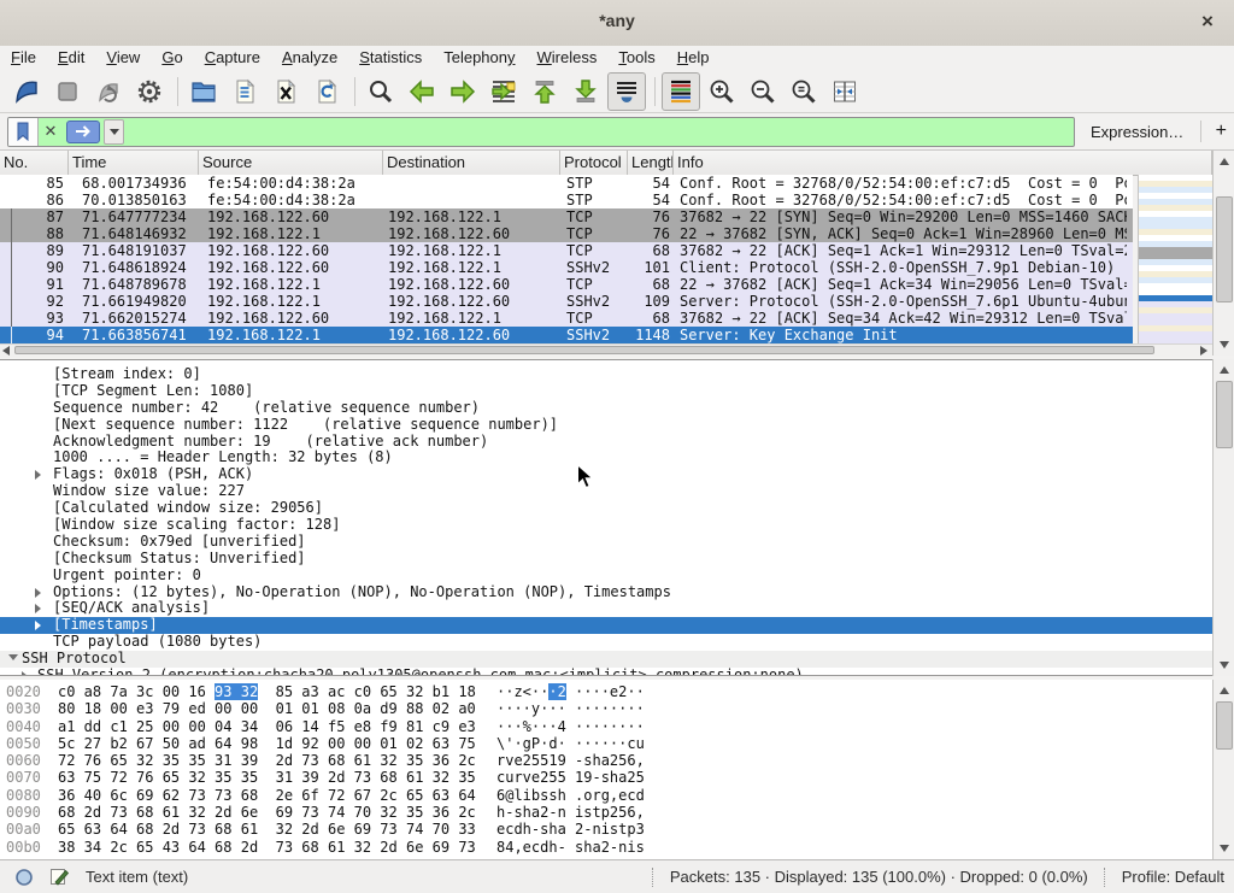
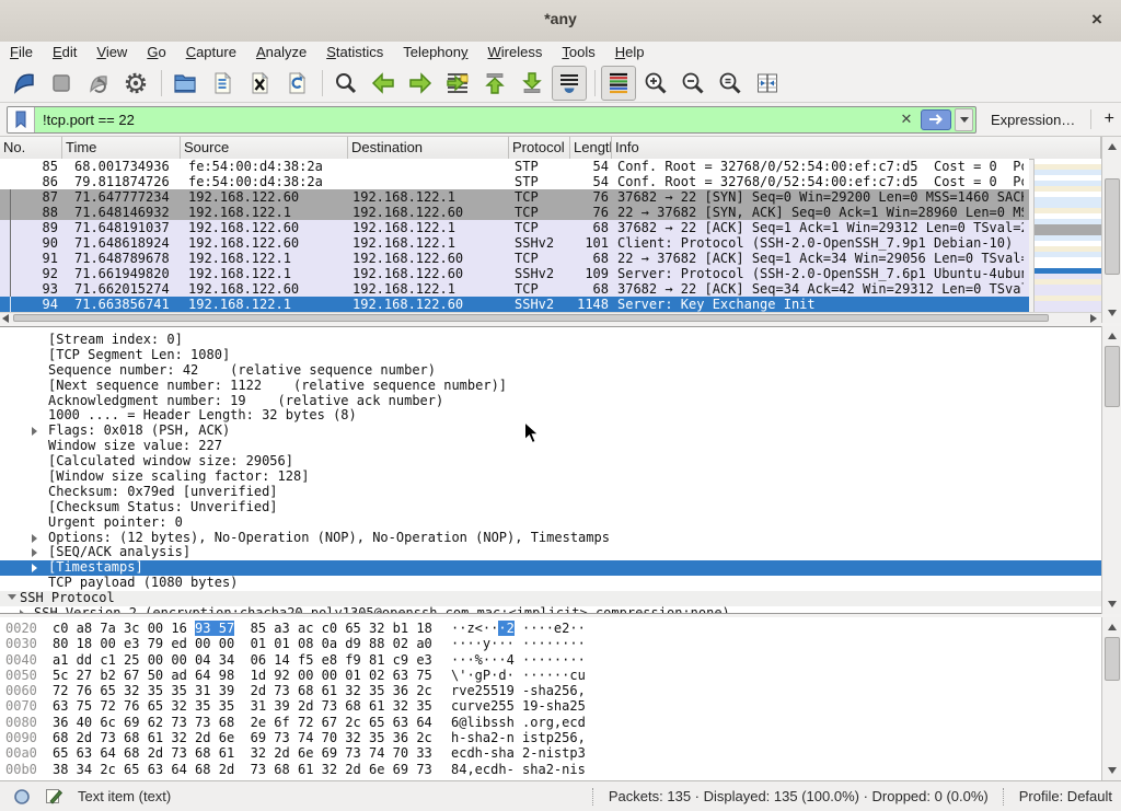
  *any
  ×
  File
  Edit
  View
  Go
  Capture
  Analyze
  Statistics
  Telephony
  Wireless
  Tools
  Help
+ !tcp.port == 22
  ✕
  Expression…
  +
  No.
  Time
  Source
  Destination
  Protocol
  Lengt
  Info
  85
  68.001734936
  fe:54:00:d4:38:2a
  STP
  54
  Conf. Root = 32768/0/52:54:00:ef:c7:d5 Cost = 0 P
  86
- 70.013850163
+ 79.811874726
  fe:54:00:d4:38:2a
  STP
  54
  Conf. Root = 32768/0/52:54:00:ef:c7:d5 Cost = 0 P
  87
  71.647777234
  192.168.122.60
  192.168.122.1
  TCP
  76
  37682 → 22 [SYN] Seq=0 Win=29200 Len=0 MSS=1460 SAC
  88
  71.648146932
  192.168.122.1
  192.168.122.60
  TCP
  76
  22 → 37682 [SYN, ACK] Seq=0 Ack=1 Win=28960 Len=0 M
  89
  71.648191037
  192.168.122.60
  192.168.122.1
  TCP
  68
  37682 → 22 [ACK] Seq=1 Ack=1 Win=29312 Len=0 TSval=
  90
  71.648618924
  192.168.122.60
  192.168.122.1
  SSHv2
  101
  Client: Protocol (SSH-2.0-OpenSSH_7.9p1 Debian-10)
  91
  71.648789678
  192.168.122.1
  192.168.122.60
  TCP
  68
  22 → 37682 [ACK] Seq=1 Ack=34 Win=29056 Len=0 TSval
  92
  71.661949820
  192.168.122.1
  192.168.122.60
  SSHv2
  109
  Server: Protocol (SSH-2.0-OpenSSH_7.6p1 Ubuntu-4ubu
  93
  71.662015274
  192.168.122.60
  192.168.122.1
  TCP
  68
  37682 → 22 [ACK] Seq=34 Ack=42 Win=29312 Len=0 TSva
  94
  71.663856741
  192.168.122.1
  192.168.122.60
  SSHv2
  1148
  Server: Key Exchange Init
  [Stream index: 0]
  [TCP Segment Len: 1080]
  Sequence number: 42 (relative sequence number)
  [Next sequence number: 1122 (relative sequence number)]
  Acknowledgment number: 19 (relative ack number)
  1000 .... = Header Length: 32 bytes (8)
  Flags: 0x018 (PSH, ACK)
  Window size value: 227
  [Calculated window size: 29056]
  [Window size scaling factor: 128]
  Checksum: 0x79ed [unverified]
  [Checksum Status: Unverified]
  Urgent pointer: 0
  Options: (12 bytes), No-Operation (NOP), No-Operation (NOP), Timestamps
  [SEQ/ACK analysis]
  [Timestamps]
  TCP payload (1080 bytes)
  SSH Protocol
  0020
- c0 a8 7a 3c 00 16 93 32 85 a3 ac c0 65 32 b1 18
+ c0 a8 7a 3c 00 16 93 57 85 a3 ac c0 65 32 b1 18
  ··z<···2 ····e2··
  0030
  80 18 00 e3 79 ed 00 00 01 01 08 0a d9 88 02 a0
  ····y··· ········
  0040
  a1 dd c1 25 00 00 04 34 06 14 f5 e8 f9 81 c9 e3
  ···%···4 ········
  0050
  5c 27 b2 67 50 ad 64 98 1d 92 00 00 01 02 63 75
  \'·gP·d· ······cu
  0060
  72 76 65 32 35 35 31 39 2d 73 68 61 32 35 36 2c
  rve25519 -sha256,
  0070
  63 75 72 76 65 32 35 35 31 39 2d 73 68 61 32 35
  curve255 19-sha25
  0080
  36 40 6c 69 62 73 73 68 2e 6f 72 67 2c 65 63 64
  6@libssh .org,ecd
  0090
  68 2d 73 68 61 32 2d 6e 69 73 74 70 32 35 36 2c
  h-sha2-n istp256,
  00a0
  65 63 64 68 2d 73 68 61 32 2d 6e 69 73 74 70 33
  ecdh-sha 2-nistp3
  00b0
- 38 34 2c 65 43 64 68 2d 73 68 61 32 2d 6e 69 73
+ 38 34 2c 65 63 64 68 2d 73 68 61 32 2d 6e 69 73
  84,ecdh- sha2-nis
  Text item (text)
  Packets: 135 · Displayed: 135 (100.0%) · Dropped: 0 (0.0%)
  Profile: Default
